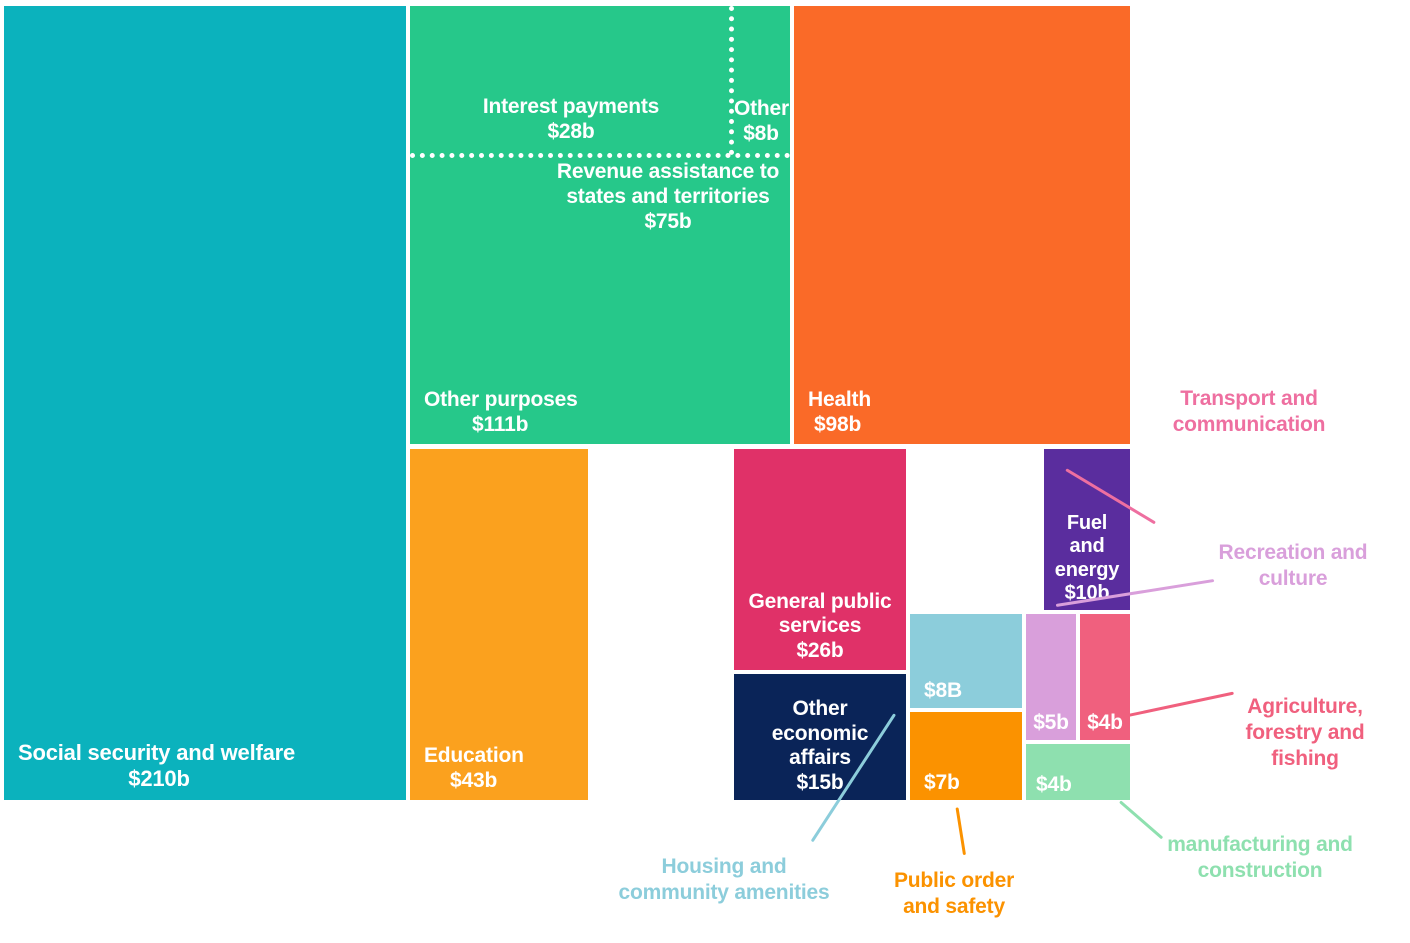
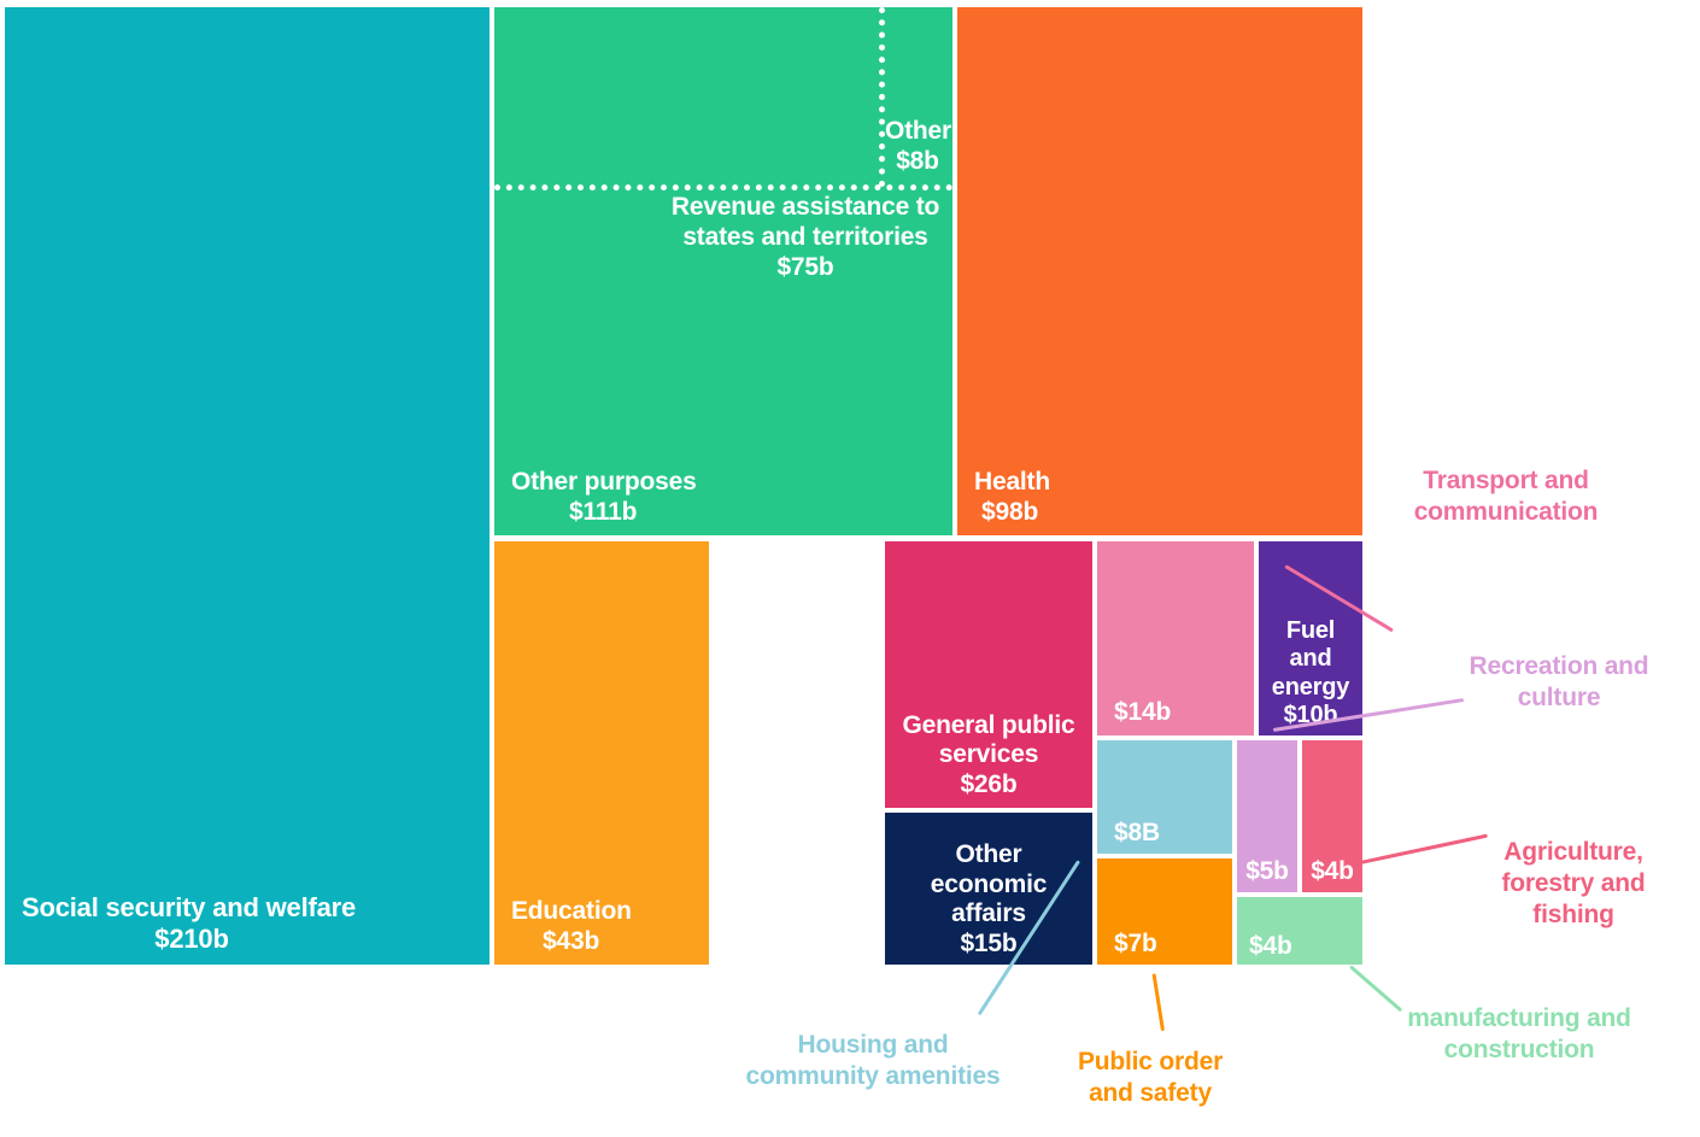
  Social security and welfare
  $210b
- Interest payments
- $28b
  Other
  $8b
  Revenue assistance to
  states and territories
  $75b
  Other purposes
  $111b
  Health
  $98b
  Education
  $43b
  General public
  services
  $26b
  Other
  economic
  affairs
  $15b
+ $14b
  Fuel
  and
  energy
  $10b
  $8B
  $7b
  $5b
  $4b
  $4b
  Transport and
  communication
  Recreation and
  culture
  Agriculture,
  forestry and
  fishing
  Housing and
  community amenities
  Public order
  and safety
  manufacturing and
  construction
